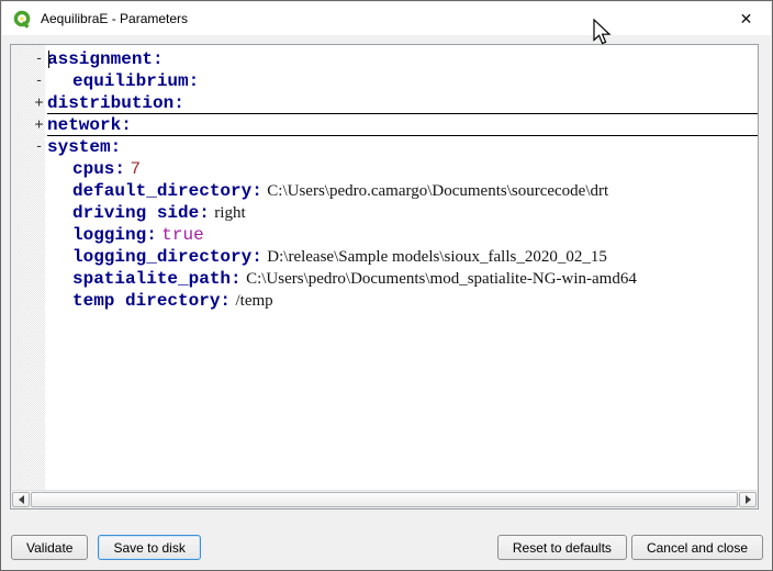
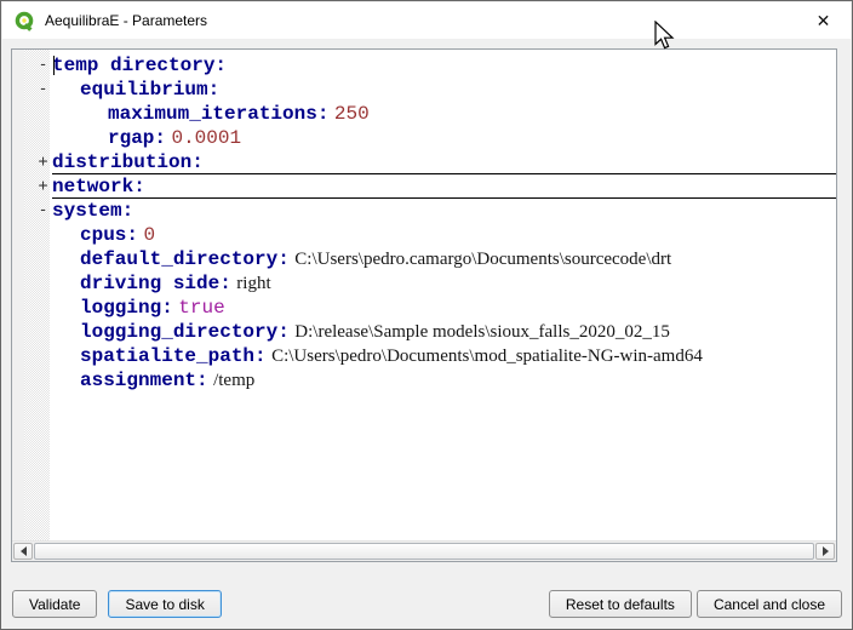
  AequilibraE - Parameters
  ✕
  -
- assignment:
+ temp directory:
  -
  equilibrium:
+ maximum_iterations: 250
+ rgap: 0.0001
  +
  distribution:
  +
  network:
  -
  system:
- cpus: 7
+ cpus: 0
  default_directory: C:\Users\pedro.camargo\Documents\sourcecode\drt
  driving side: right
  logging: true
  logging_directory: D:\release\Sample models\sioux_falls_2020_02_15
  spatialite_path: C:\Users\pedro\Documents\mod_spatialite-NG-win-amd64
- temp directory: /temp
+ assignment: /temp
  Validate
  Save to disk
  Reset to defaults
  Cancel and close
